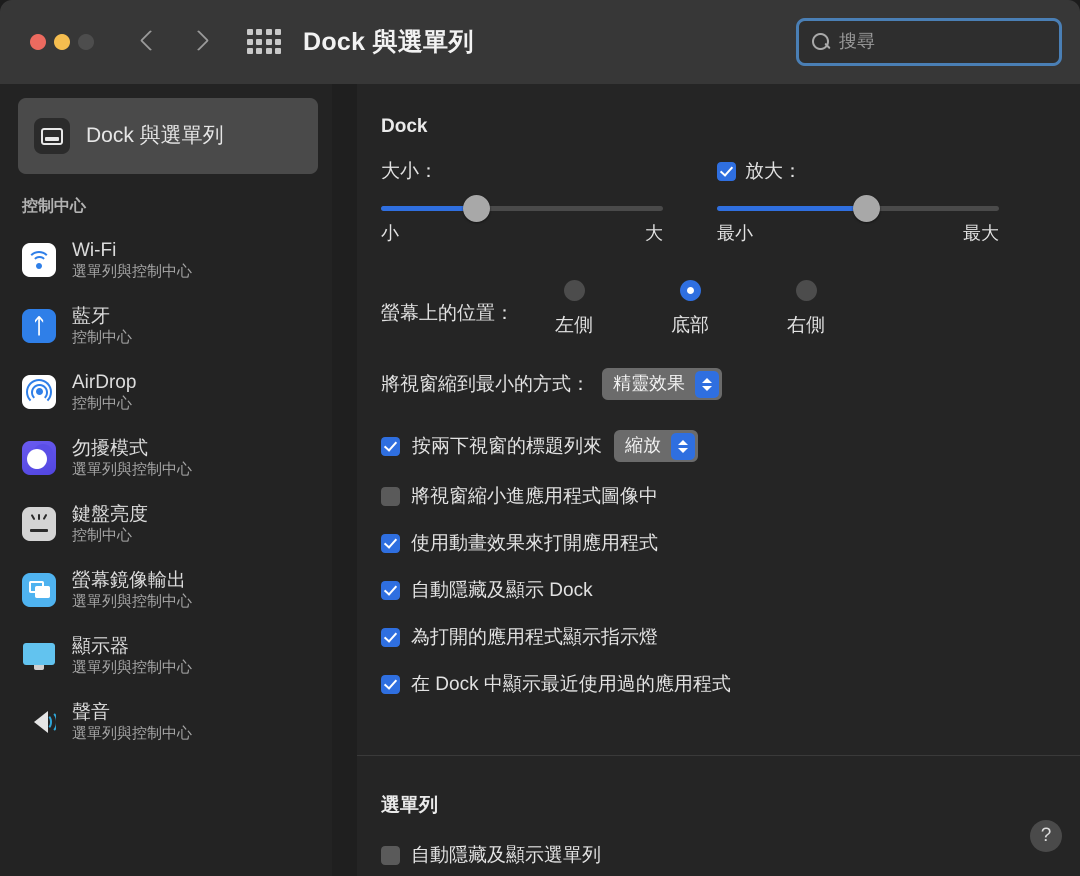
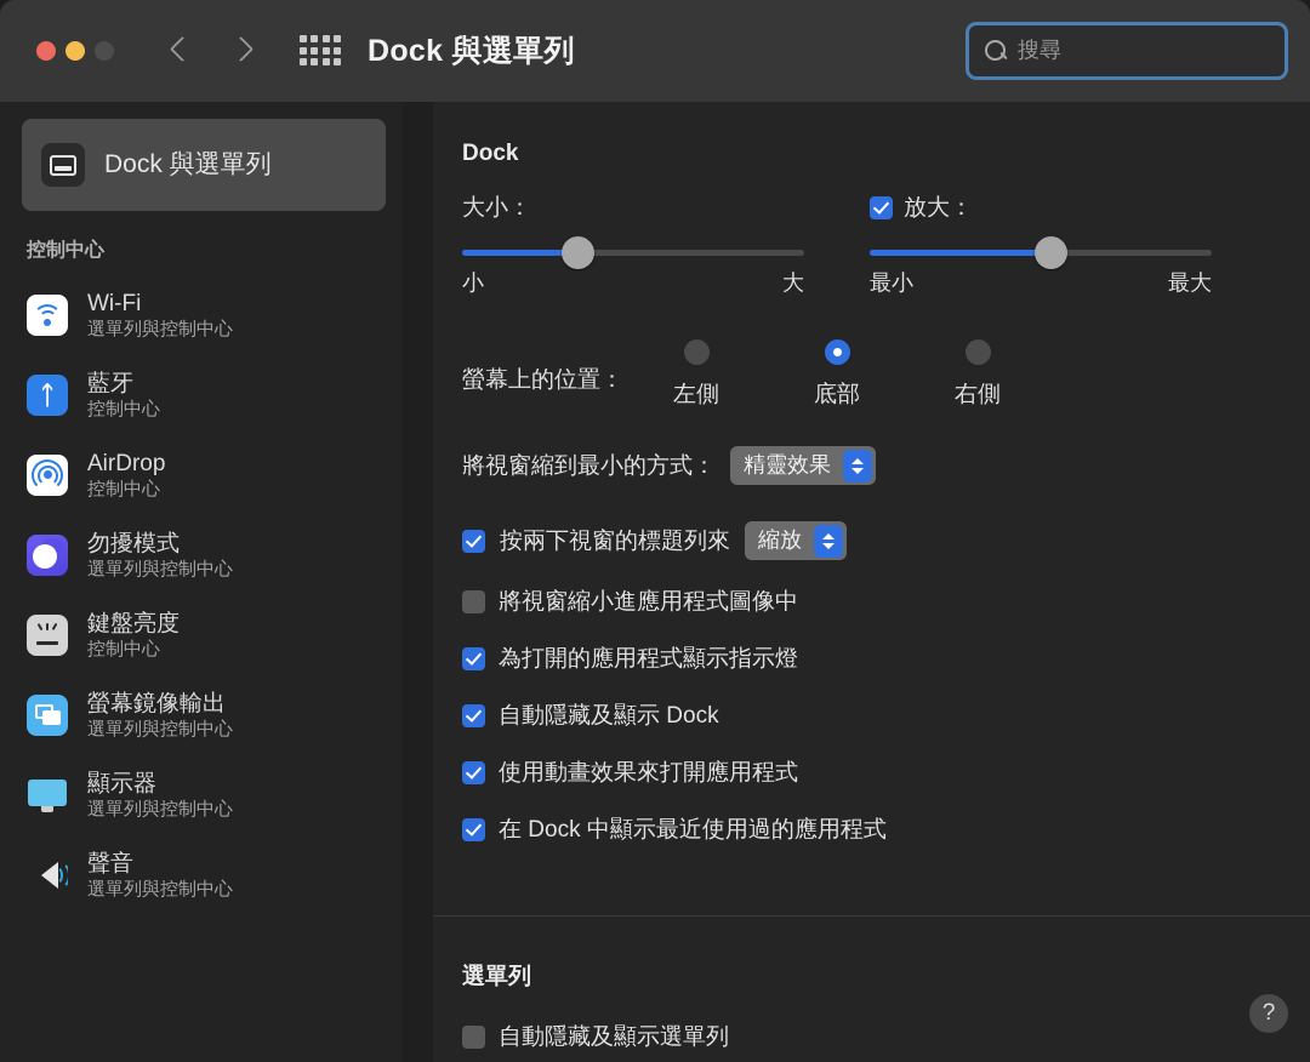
  Dock 與選單列
  搜尋
  Dock 與選單列
  控制中心
  Wi-Fi
  選單列與控制中心
  ᛏ
  藍牙
  控制中心
  AirDrop
  控制中心
  勿擾模式
  選單列與控制中心
  鍵盤亮度
  控制中心
  螢幕鏡像輸出
  選單列與控制中心
  顯示器
  選單列與控制中心
  聲音
  選單列與控制中心
  Dock
  大小：
  小
  大
  放大：
  最小
  最大
  螢幕上的位置：
  左側
  底部
  右側
  將視窗縮到最小的方式：
  精靈效果
  按兩下視窗的標題列來
  縮放
  將視窗縮小進應用程式圖像中
- 使用動畫效果來打開應用程式
+ 為打開的應用程式顯示指示燈
  自動隱藏及顯示 Dock
- 為打開的應用程式顯示指示燈
+ 使用動畫效果來打開應用程式
  在 Dock 中顯示最近使用過的應用程式
  選單列
  自動隱藏及顯示選單列
  ?
